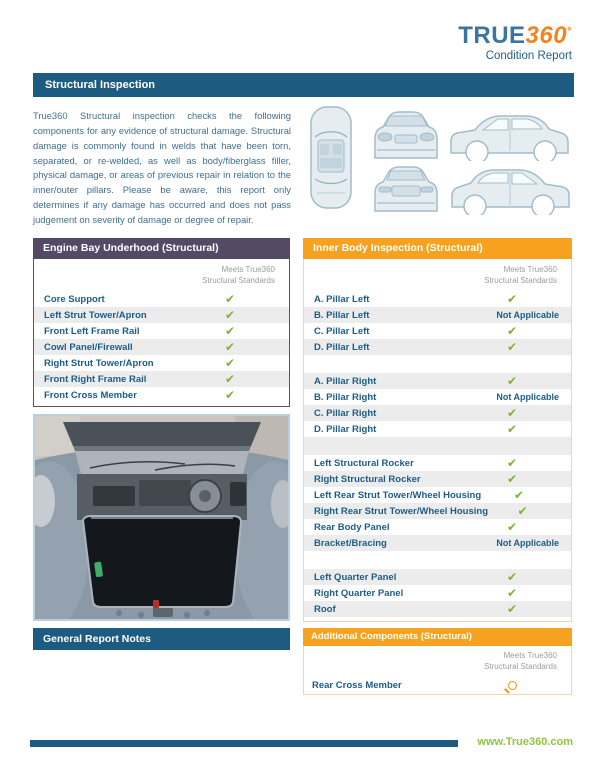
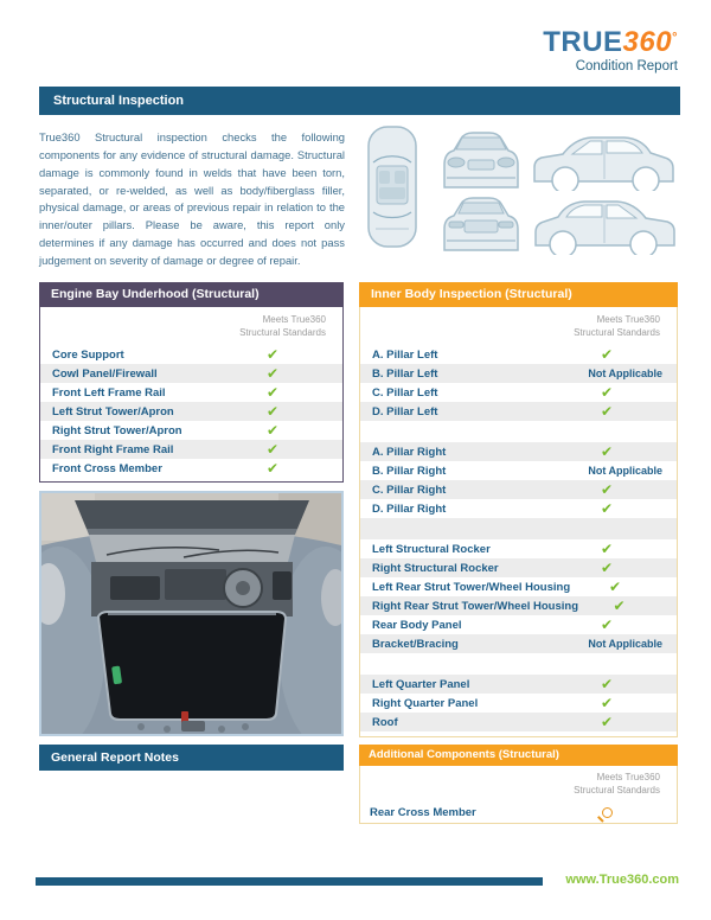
  TRUE360°
  Condition Report
  Structural Inspection
  True360 Structural inspection checks the following components for any evidence of structural damage. Structural damage is commonly found in welds that have been torn, separated, or re-welded, as well as body/fiberglass filler, physical damage, or areas of previous repair in relation to the inner/outer pillars. Please be aware, this report only determines if any damage has occurred and does not pass judgement on severity of damage or degree of repair.
  Engine Bay Underhood (Structural)
  Meets True360
  Structural Standards
  Core Support
  ✔
- Left Strut Tower/Apron
+ Cowl Panel/Firewall
  ✔
  Front Left Frame Rail
  ✔
- Cowl Panel/Firewall
+ Left Strut Tower/Apron
  ✔
  Right Strut Tower/Apron
  ✔
  Front Right Frame Rail
  ✔
  Front Cross Member
  ✔
  Inner Body Inspection (Structural)
  Meets True360
  Structural Standards
  A. Pillar Left
  ✔
  B. Pillar Left
  Not Applicable
  C. Pillar Left
  ✔
  D. Pillar Left
  ✔
  A. Pillar Right
  ✔
  B. Pillar Right
  Not Applicable
  C. Pillar Right
  ✔
  D. Pillar Right
  ✔
  Left Structural Rocker
  ✔
  Right Structural Rocker
  ✔
  Left Rear Strut Tower/Wheel Housing
  ✔
  Right Rear Strut Tower/Wheel Housing
  ✔
  Rear Body Panel
  ✔
  Bracket/Bracing
  Not Applicable
  Left Quarter Panel
  ✔
  Right Quarter Panel
  ✔
  Roof
  ✔
  General Report Notes
  Additional Components (Structural)
  Meets True360
  Structural Standards
  Rear Cross Member
  www.True360.com
